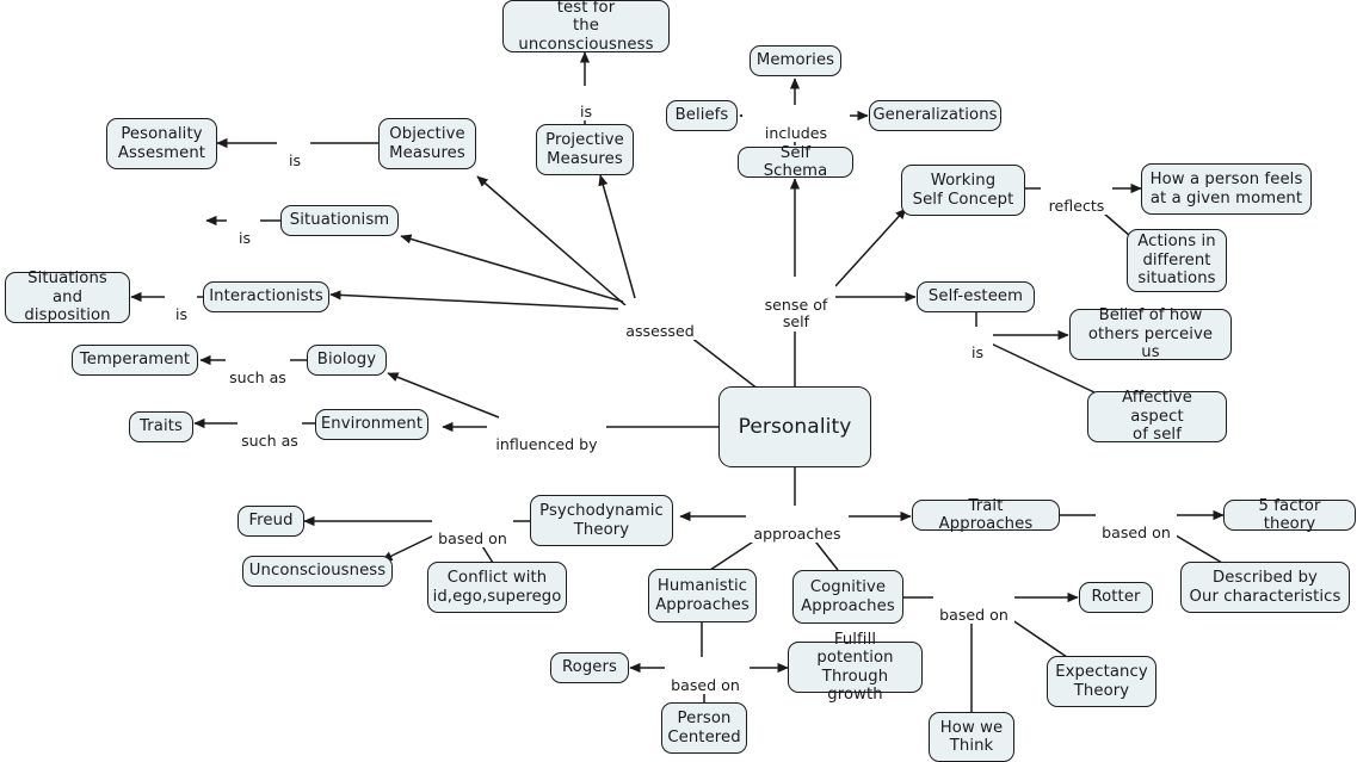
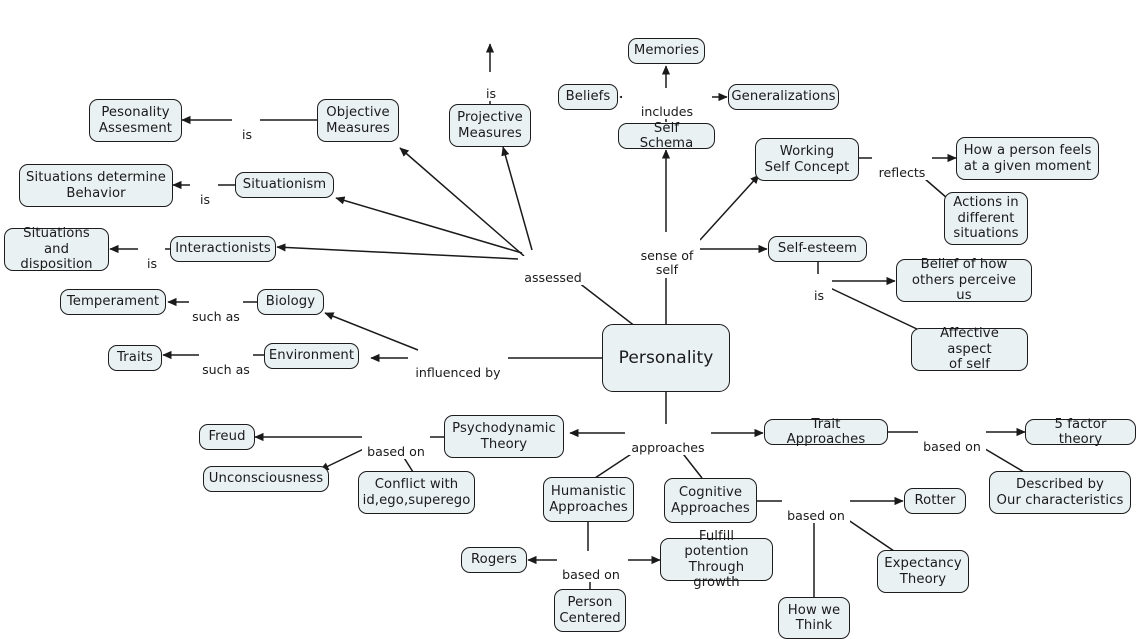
  Personality
- test for
- the unconsciousness
  Projective
  Measures
  Objective
  Measures
  Pesonality
  Assesment
  Situationism
+ Situations determine
+ Behavior
  Interactionists
  Situations and
  disposition
  Temperament
  Biology
  Traits
  Environment
  Memories
  Beliefs
  Generalizations
  Self Schema
  Working
  Self Concept
  How a person feels
  at a given moment
  Actions in
  different
  situations
  Self-esteem
  Belief of how
  others perceive us
  Affective aspect
  of self
  Psychodynamic
  Theory
  Freud
  Unconsciousness
  Conflict with
  id,ego,superego
  Humanistic
  Approaches
  Rogers
  Person
  Centered
  Fulfill potention
  Through growth
  Cognitive
  Approaches
  Rotter
  Expectancy
  Theory
  How we
  Think
  Trait Approaches
  5 factor theory
  Described by
  Our characteristics
  is
  is
  is
  such as
  such as
  is
  includes
  assessed
  influenced by
  sense of
  self
  reflects
  is
  approaches
  based on
  based on
  based on
  based on
